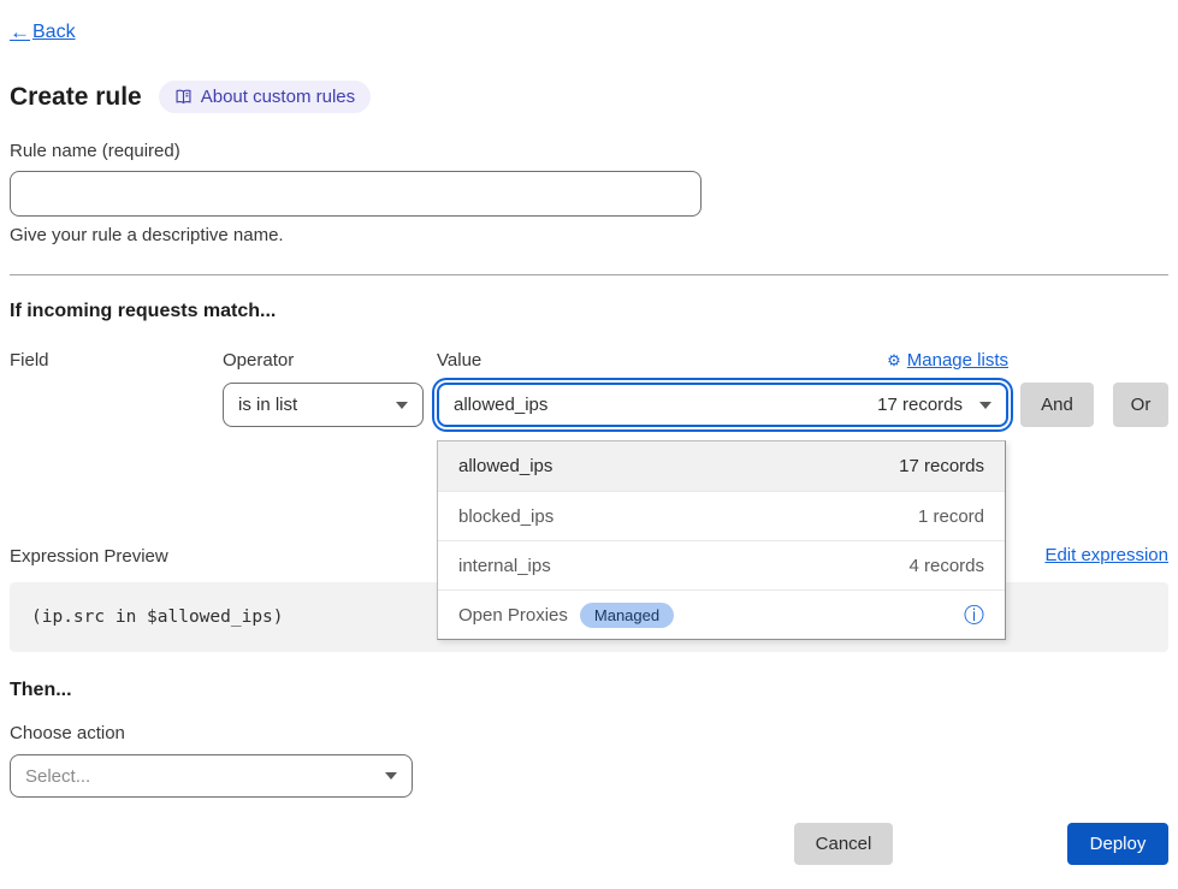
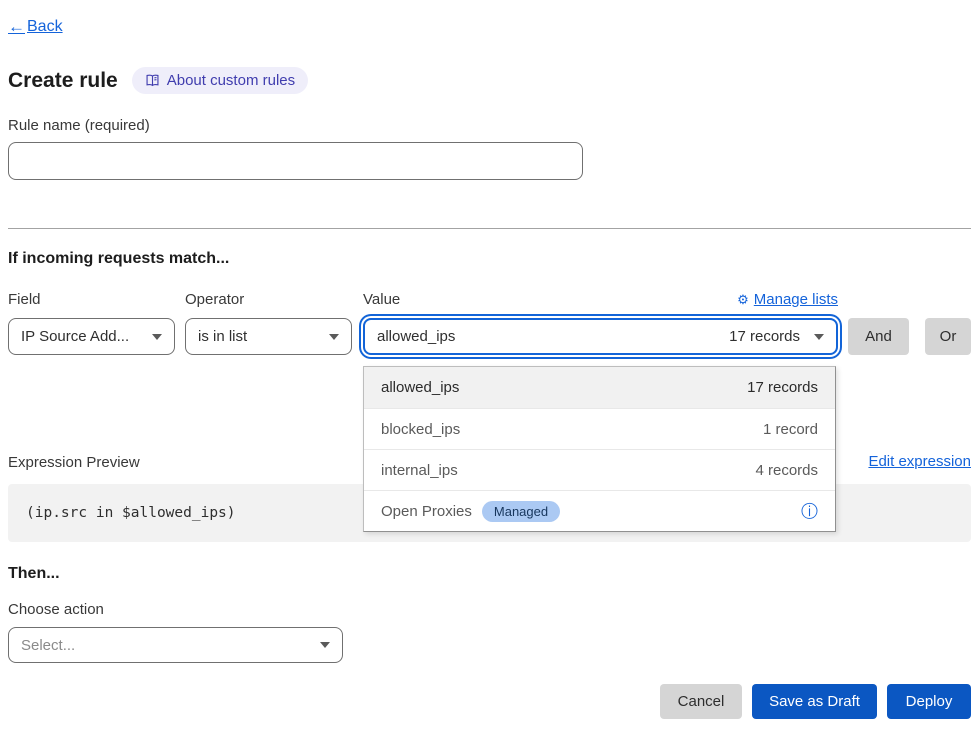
  ←
  Back
  Create rule
  About custom rules
  Rule name (required)
- Give your rule a descriptive name.
  If incoming requests match...
  Field
  Operator
  Value
  ⚙
  Manage lists
+ IP Source Add...
  is in list
  allowed_ips
  17 records
  And
  Or
  allowed_ips
  17 records
  blocked_ips
  1 record
  internal_ips
  4 records
  Open Proxies
  Managed
  ⓘ
  Expression Preview
  Edit expression
  (ip.src in $allowed_ips)
  Then...
  Choose action
  Select...
  Cancel
+ Save as Draft
  Deploy
